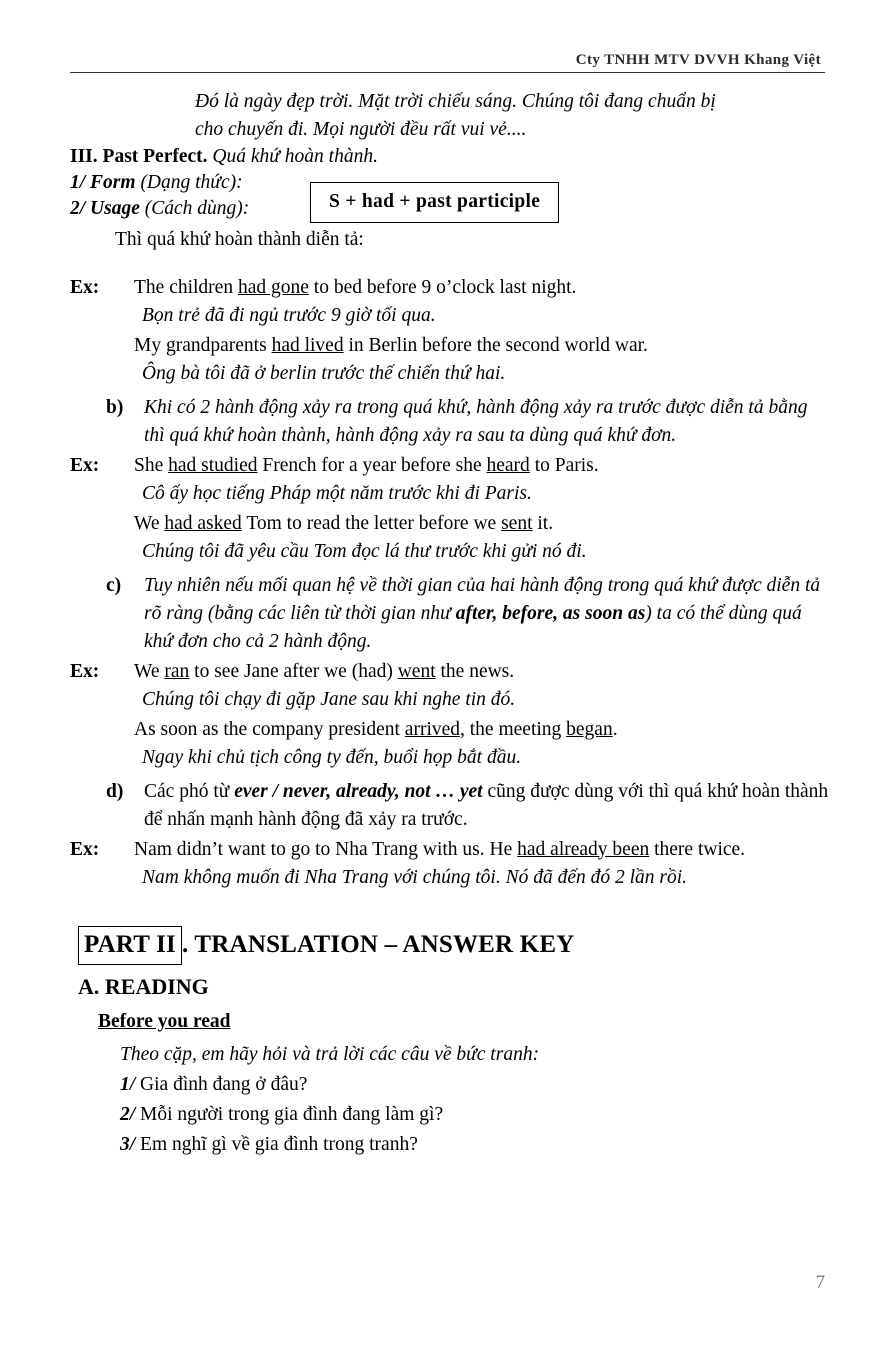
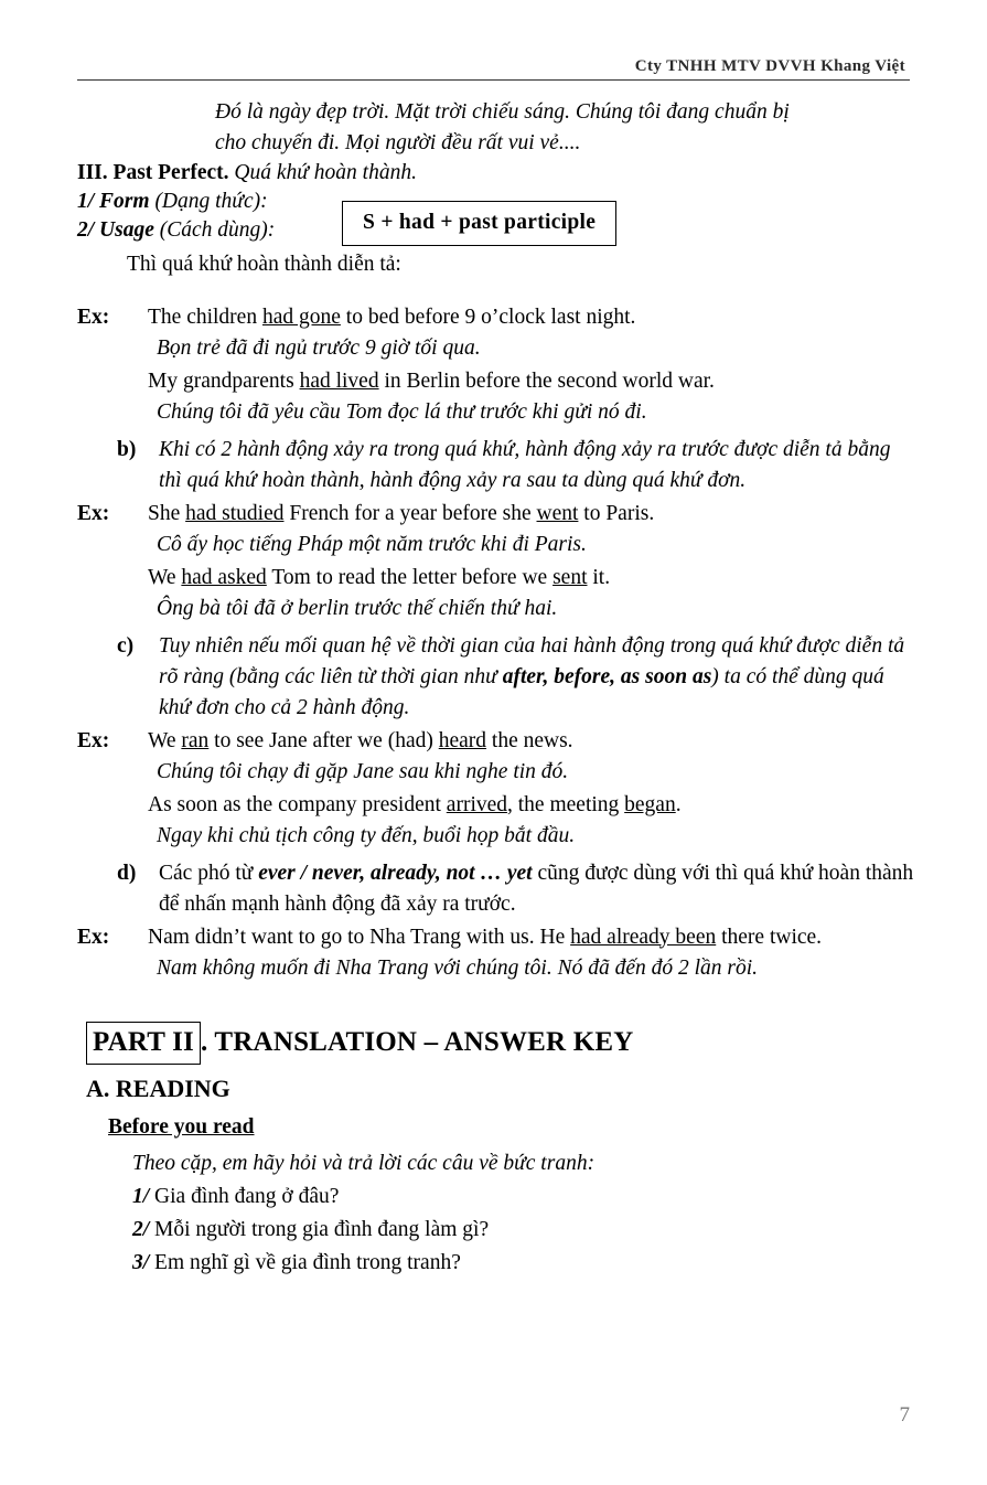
  Cty TNHH MTV DVVH Khang Việt
  Đó là ngày đẹp trời. Mặt trời chiếu sáng. Chúng tôi đang chuẩn bị
  cho chuyến đi. Mọi người đều rất vui vẻ....
  III. Past Perfect. Quá khứ hoàn thành.
  1/ Form (Dạng thức):
  2/ Usage (Cách dùng):
  Thì quá khứ hoàn thành diễn tả:
  Ex:
  The children had gone to bed before 9 o’clock last night.
  Bọn trẻ đã đi ngủ trước 9 giờ tối qua.
  My grandparents had lived in Berlin before the second world war.
- Ông bà tôi đã ở berlin trước thế chiến thứ hai.
+ Chúng tôi đã yêu cầu Tom đọc lá thư trước khi gửi nó đi.
  b)
  Khi có 2 hành động xảy ra trong quá khứ, hành động xảy ra trước được diễn tả bằng thì quá khứ hoàn thành, hành động xảy ra sau ta dùng quá khứ đơn.
  Ex:
- She had studied French for a year before she heard to Paris.
+ She had studied French for a year before she went to Paris.
  Cô ấy học tiếng Pháp một năm trước khi đi Paris.
  We had asked Tom to read the letter before we sent it.
- Chúng tôi đã yêu cầu Tom đọc lá thư trước khi gửi nó đi.
+ Ông bà tôi đã ở berlin trước thế chiến thứ hai.
  c)
  Tuy nhiên nếu mối quan hệ về thời gian của hai hành động trong quá khứ được diễn tả rõ ràng (bằng các liên từ thời gian như after, before, as soon as) ta có thể dùng quá khứ đơn cho cả 2 hành động.
  Ex:
- We ran to see Jane after we (had) went the news.
+ We ran to see Jane after we (had) heard the news.
  Chúng tôi chạy đi gặp Jane sau khi nghe tin đó.
  As soon as the company president arrived, the meeting began.
  Ngay khi chủ tịch công ty đến, buổi họp bắt đầu.
  d)
  Các phó từ ever / never, already, not … yet cũng được dùng với thì quá khứ hoàn thành để nhấn mạnh hành động đã xảy ra trước.
  Ex:
  Nam didn’t want to go to Nha Trang with us. He had already been there twice.
  Nam không muốn đi Nha Trang với chúng tôi. Nó đã đến đó 2 lần rồi.
  PART II . TRANSLATION – ANSWER KEY
  A. READING
  Before you read
  Theo cặp, em hãy hỏi và trả lời các câu về bức tranh:
  1/ Gia đình đang ở đâu?
  2/ Mỗi người trong gia đình đang làm gì?
  3/ Em nghĩ gì về gia đình trong tranh?
  S + had + past participle
  7
